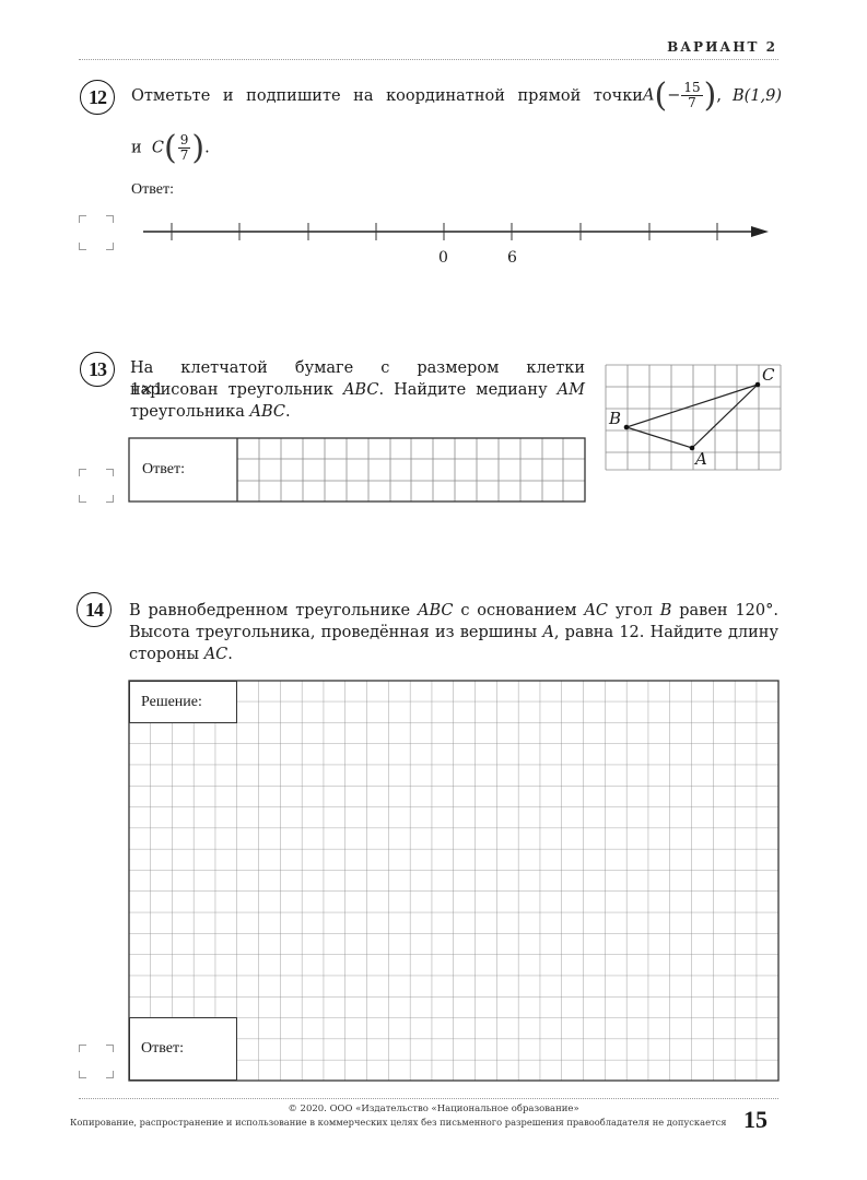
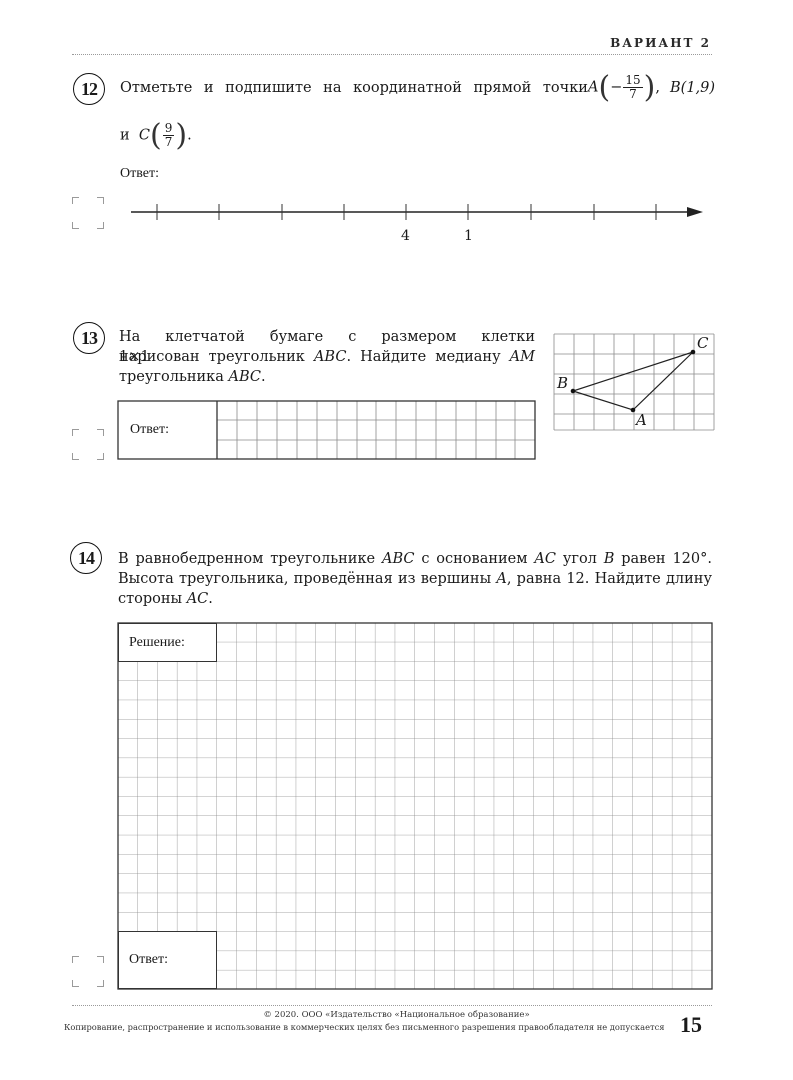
  ВАРИАНТ 2
  12
  Отметьте и подпишите на координатной прямой точки
  A(−
  15
  7
  ),
  B(1,9)
  и C(
  9
  7
  ).
  Ответ:
- 0
+ 4
- 6
+ 1
  13
  На клетчатой бумаге с размером клетки 1×1
  нарисован треугольник ABC. Найдите медиану AM
  треугольника ABC.
  B
  A
  C
  Ответ:
  14
  В равнобедренном треугольнике ABC с основанием AC угол B равен 120°.
  Высота треугольника, проведённая из вершины A, равна 12. Найдите длину
  стороны AC.
  Решение:
  Ответ:
  © 2020. ООО «Издательство «Национальное образование»
  Копирование, распространение и использование в коммерческих целях без письменного разрешения правообладателя не допускается
  15
